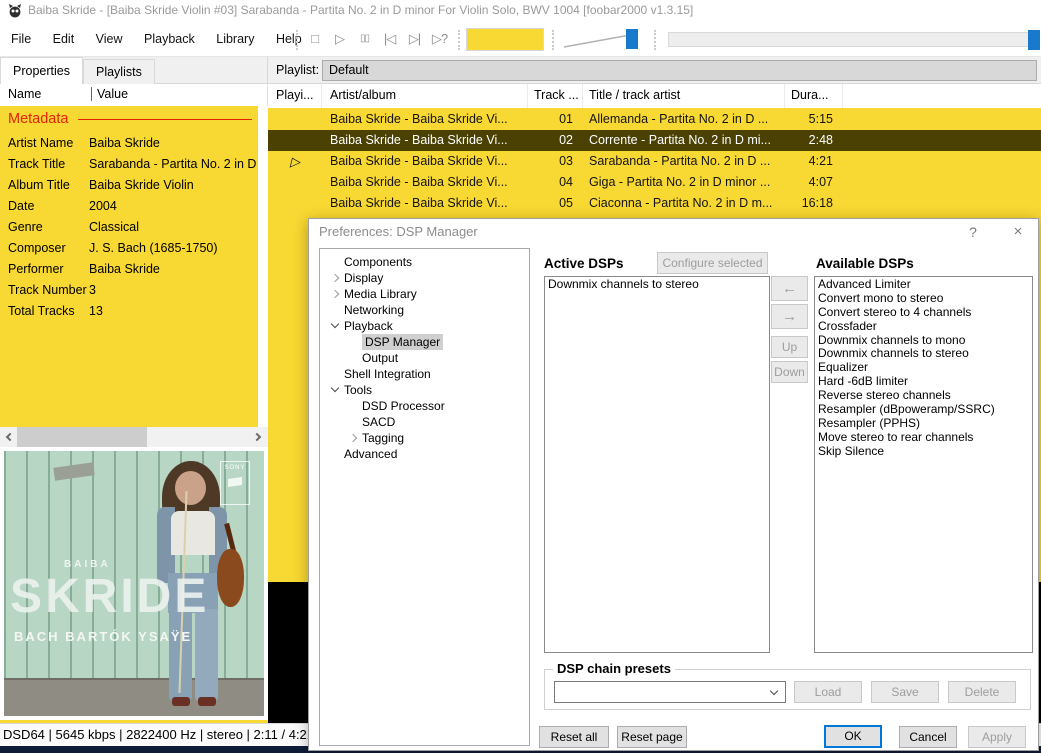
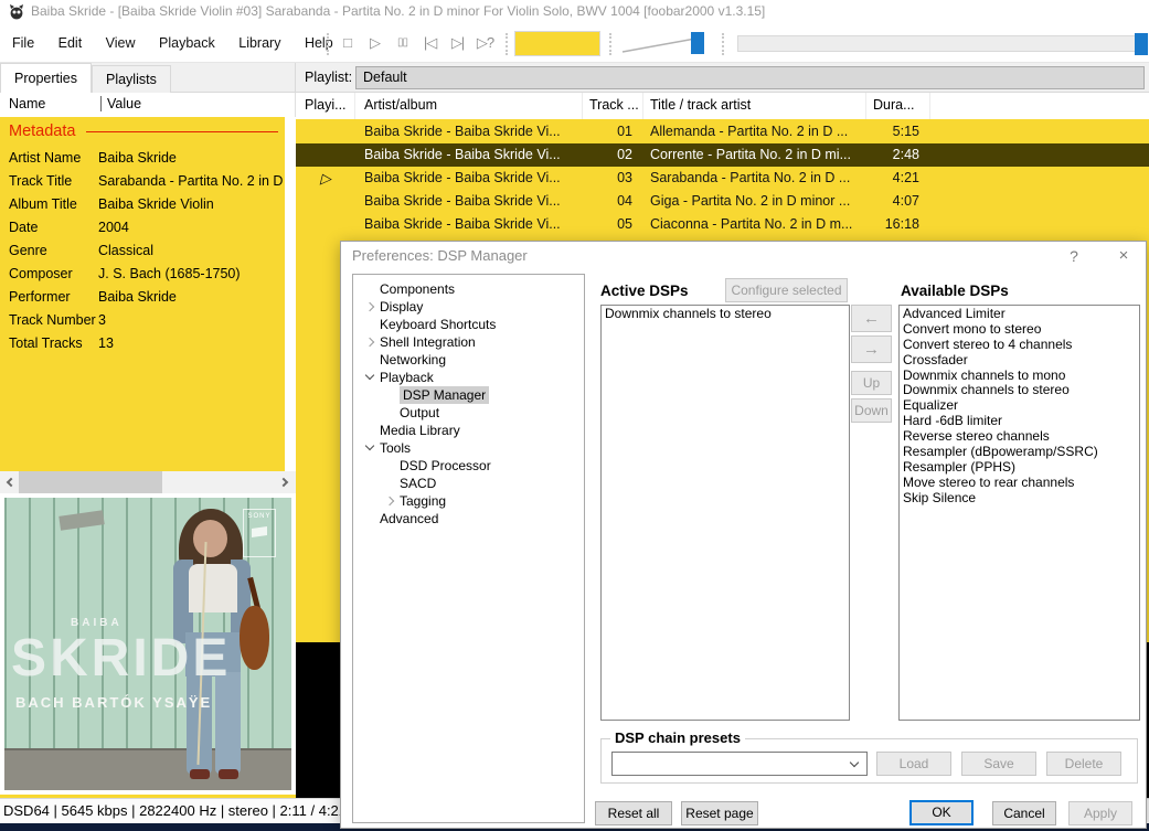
  Baiba Skride - [Baiba Skride Violin #03] Sarabanda - Partita No. 2 in D minor For Violin Solo, BWV 1004 [foobar2000 v1.3.15]
  File Edit View Playback Library Help
  □
  ▷
  ▯▯
  |◁
  ▷|
  ▷?
  Properties Playlists
  Name
  Value
  Metadata
  Artist Name
  Baiba Skride
  Track Title
  Album Title
  Baiba Skride Violin
  Date
  2004
  Genre
  Classical
  Composer
  J. S. Bach (1685-1750)
  Performer
  Baiba Skride
  Track Number
  3
  Total Tracks
  13
  BAIBA
  SKRIDE
  BACH BARTÓK YSAŸE
  Playlist:
  Default
  Playi...
  Artist/album
  Track ...
  Title / track artist
  Dura...
  Baiba Skride - Baiba Skride Vi...
  01
  Allemanda - Partita No. 2 in D ...
  5:15
  Baiba Skride - Baiba Skride Vi...
  02
  Corrente - Partita No. 2 in D mi...
  2:48
  ▷
  Baiba Skride - Baiba Skride Vi...
  03
  Sarabanda - Partita No. 2 in D ...
  4:21
  Baiba Skride - Baiba Skride Vi...
  04
  Giga - Partita No. 2 in D minor ...
  4:07
  Baiba Skride - Baiba Skride Vi...
  05
  Ciaconna - Partita No. 2 in D m...
  16:18
  DSD64 | 5645 kbps | 2822400 Hz | stereo | 2:11 / 4:2
  Preferences: DSP Manager
  ?
  ×
  Components
  Display
+ Keyboard Shortcuts
- Media Library
+ Shell Integration
  Networking
  Playback
  DSP Manager
  Output
- Shell Integration
+ Media Library
  Tools
  DSD Processor
  SACD
  Tagging
  Advanced
  Active DSPs
  Configure selected
  Downmix channels to stereo
  ←
  →
  Up
  Down
  Available DSPs
  Advanced Limiter
  Convert mono to stereo
  Convert stereo to 4 channels
  Crossfader
  Downmix channels to mono
  Downmix channels to stereo
  Equalizer
  Hard -6dB limiter
  Reverse stereo channels
  Resampler (dBpoweramp/SSRC)
  Resampler (PPHS)
  Move stereo to rear channels
  Skip Silence
  DSP chain presets
  Load
  Save
  Delete
  Reset all
  Reset page
  OK
  Cancel
  Apply
